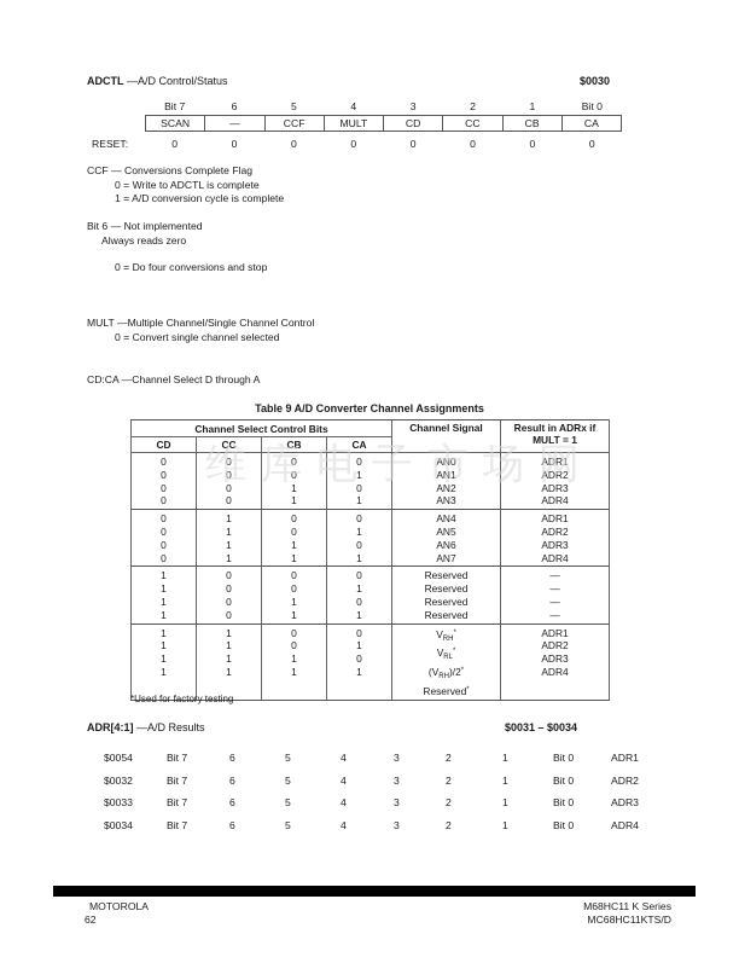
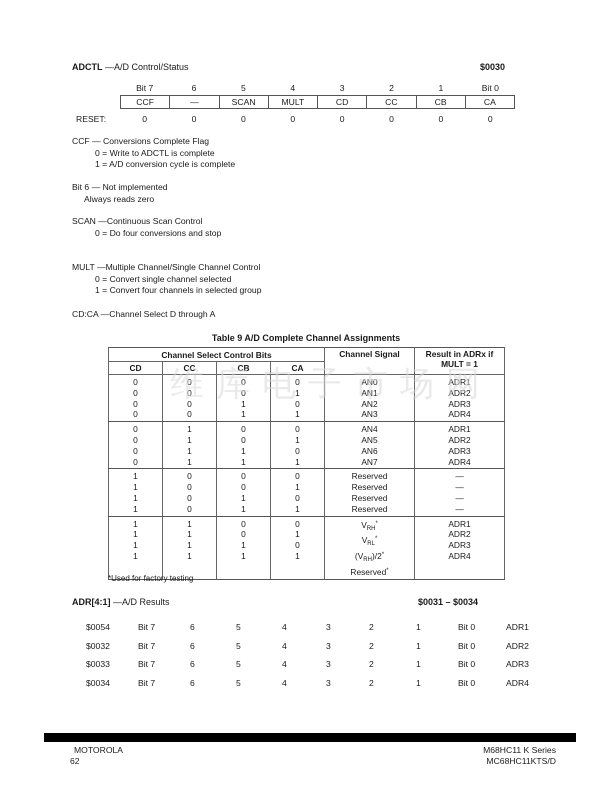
  ADCTL —A/D Control/Status
  $0030
  Bit 7
  6
  5
  4
  3
  2
  1
  Bit 0
- SCAN
+ CCF
  —
- CCF
+ SCAN
  MULT
  CD
  CC
  CB
  CA
  RESET:
  0
  0
  0
  0
  0
  0
  0
  0
  CCF — Conversions Complete Flag
  0 = Write to ADCTL is complete
  1 = A/D conversion cycle is complete
  Bit 6 — Not implemented
  Always reads zero
+ SCAN —Continuous Scan Control
  0 = Do four conversions and stop
  MULT —Multiple Channel/Single Channel Control
  0 = Convert single channel selected
+ 1 = Convert four channels in selected group
  CD:CA —Channel Select D through A
- Table 9 A/D Converter Channel Assignments
+ Table 9 A/D Complete Channel Assignments
  Channel Select Control Bits	Channel Signal	Result in ADRx ifMULT = 1
  CD	CC	CB	CA
  0000	0000	0011	0101	AN0AN1AN2AN3	ADR1ADR2ADR3ADR4
  0000	1111	0011	0101	AN4AN5AN6AN7	ADR1ADR2ADR3ADR4
  1111	0000	0011	0101	ReservedReservedReservedReserved	————
  1111	1111	0011	0101	VV(V )/2Reserved	ADR1ADR2ADR3ADR4
  维库电子市场网
  *Used for factory testing
  ADR[4:1] —A/D Results
  $0031 – $0034
  $0054
  Bit 7
  6
  5
  4
  3
  2
  1
  Bit 0
  ADR1
  $0032
  Bit 7
  6
  5
  4
  3
  2
  1
  Bit 0
  ADR2
  $0033
  Bit 7
  6
  5
  4
  3
  2
  1
  Bit 0
  ADR3
  $0034
  Bit 7
  6
  5
  4
  3
  2
  1
  Bit 0
  ADR4
  MOTOROLA
  62
  M68HC11 K Series
  MC68HC11KTS/D
